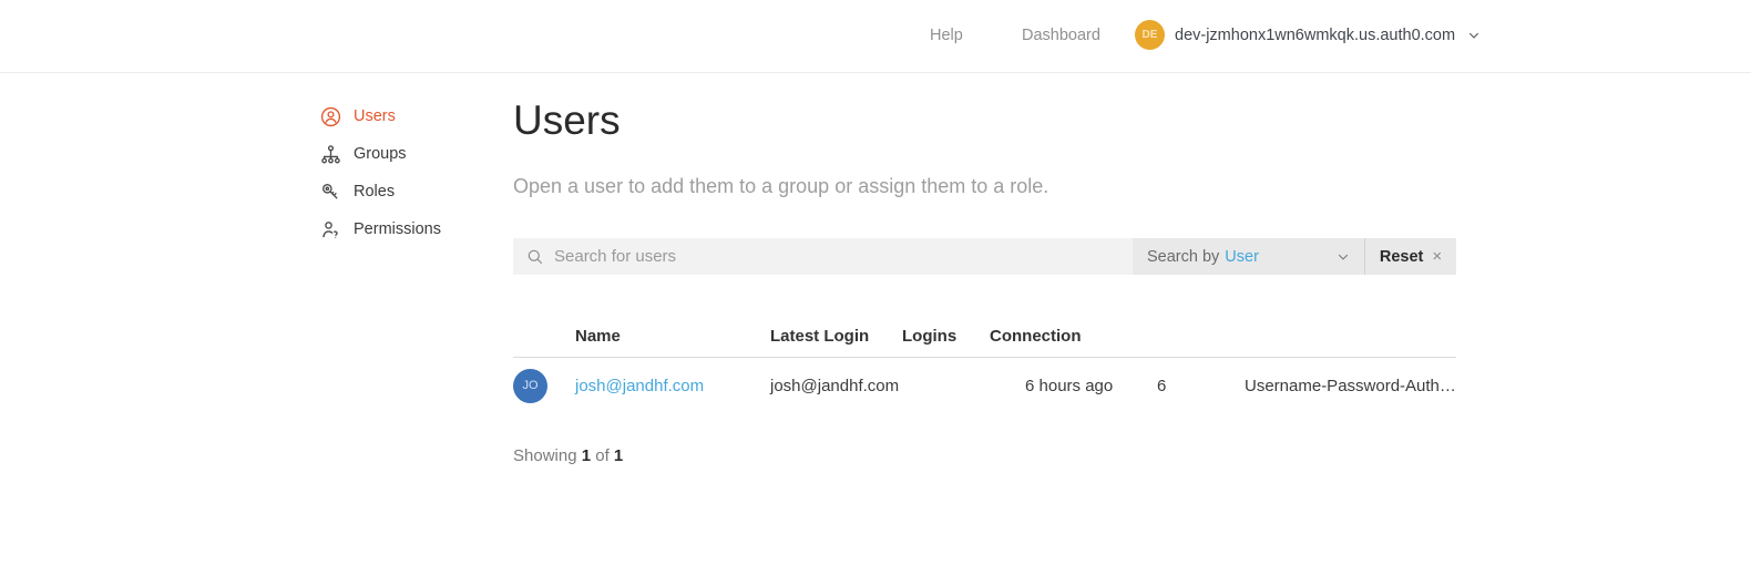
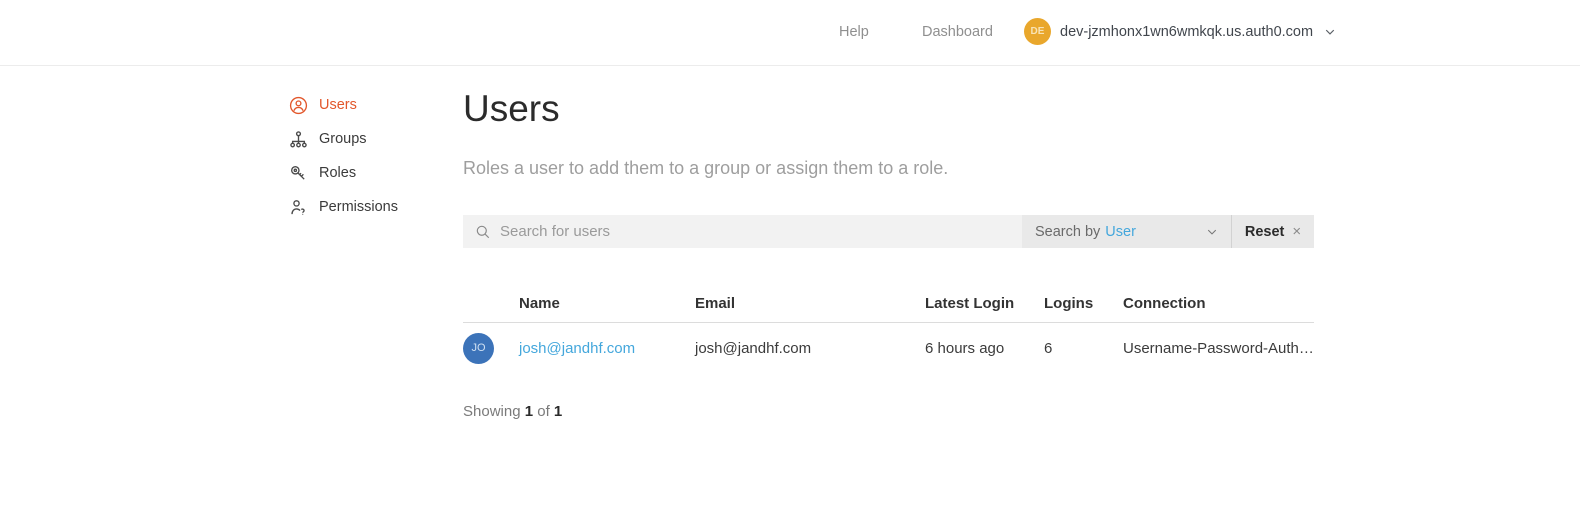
  Help
  Dashboard
  DE
  dev-jzmhonx1wn6wmkqk.us.auth0.com
  Users
  Groups
  Roles
  Permissions
  Users
- Open a user to add them to a group or assign them to a role.
+ Roles a user to add them to a group or assign them to a role.
  Search for users
  Search by
  User
  Reset
  ×
  Name
+ Email
  Latest Login
  Logins
  Connection
  JO
  josh@jandhf.com
  josh@jandhf.com
  6 hours ago
  6
  Username-Password-Auth…
  Showing 1 of 1
